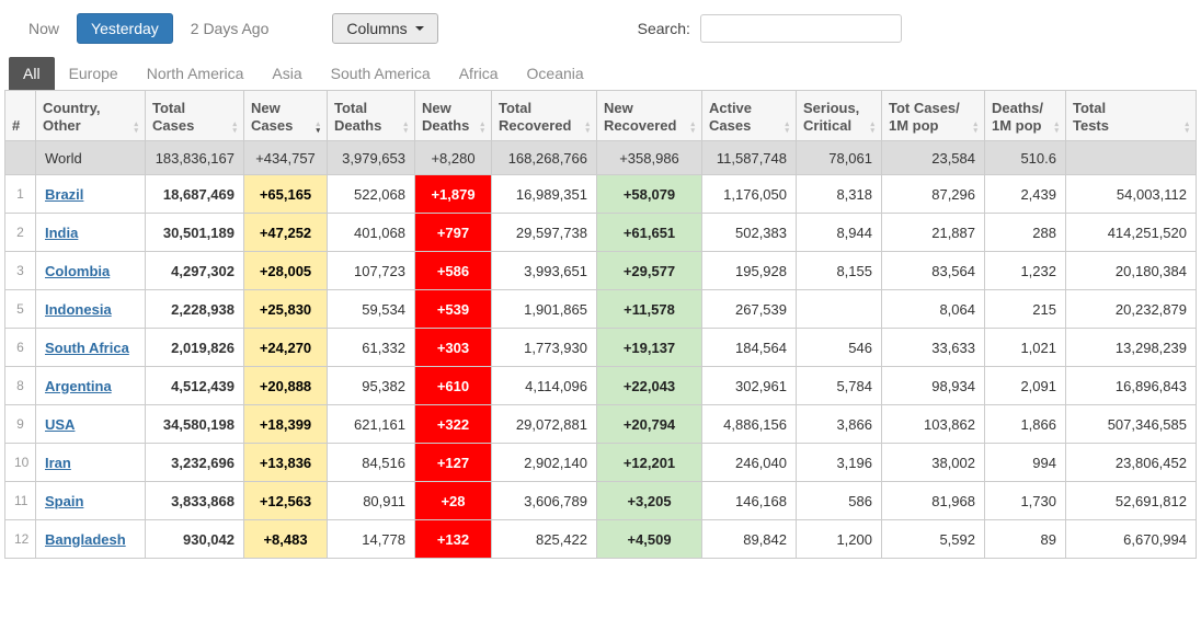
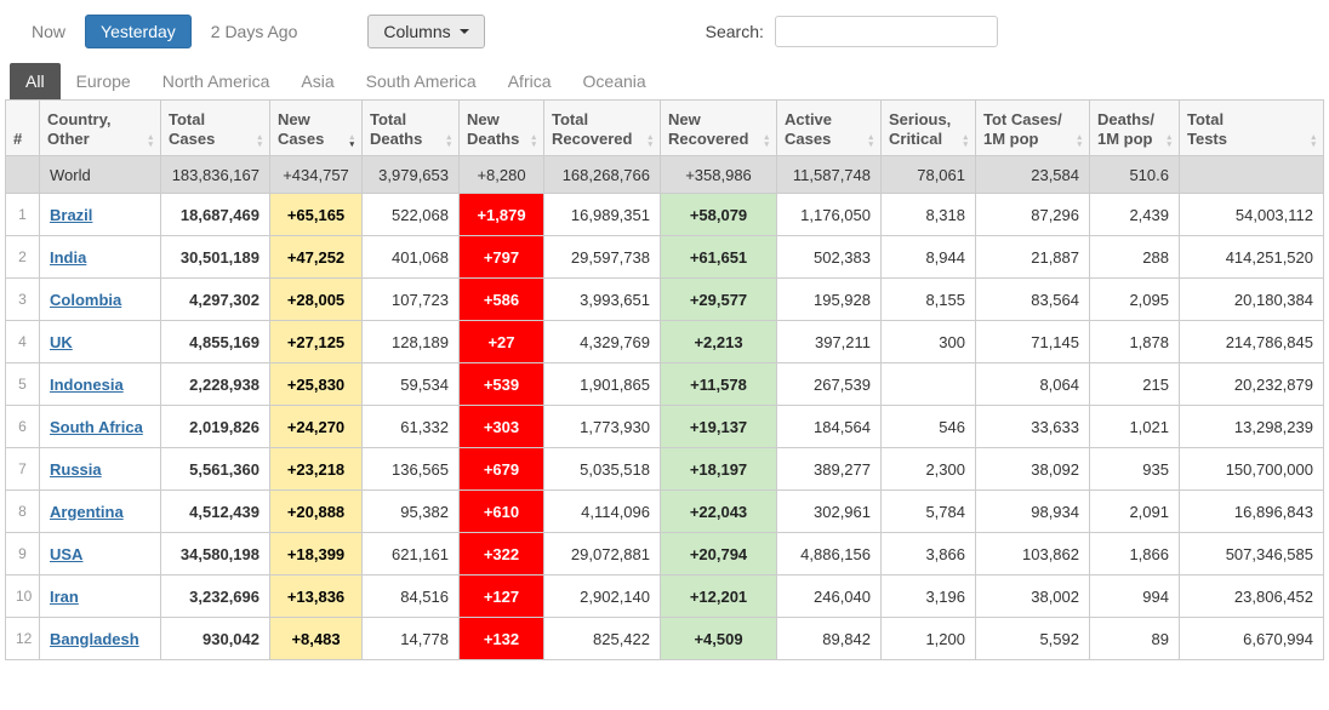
  Now
  Yesterday
  2 Days Ago
  Columns
  Search:
  All
  Europe
  North America
  Asia
  South America
  Africa
  Oceania
  #	Country,Other	TotalCases	NewCases	TotalDeaths	NewDeaths	TotalRecovered	NewRecovered	ActiveCases	Serious,Critical	Tot Cases/1M pop	Deaths/1M pop	TotalTests
  	World	183,836,167	+434,757	3,979,653	+8,280	168,268,766	+358,986	11,587,748	78,061	23,584	510.6
  1	Brazil	18,687,469	+65,165	522,068	+1,879	16,989,351	+58,079	1,176,050	8,318	87,296	2,439	54,003,112
  2	India	30,501,189	+47,252	401,068	+797	29,597,738	+61,651	502,383	8,944	21,887	288	414,251,520
- 3	Colombia	4,297,302	+28,005	107,723	+586	3,993,651	+29,577	195,928	8,155	83,564	1,232	20,180,384
+ 3	Colombia	4,297,302	+28,005	107,723	+586	3,993,651	+29,577	195,928	8,155	83,564	2,095	20,180,384
+ 4	UK	4,855,169	+27,125	128,189	+27	4,329,769	+2,213	397,211	300	71,145	1,878	214,786,845
  5	Indonesia	2,228,938	+25,830	59,534	+539	1,901,865	+11,578	267,539		8,064	215	20,232,879
  6	South Africa	2,019,826	+24,270	61,332	+303	1,773,930	+19,137	184,564	546	33,633	1,021	13,298,239
+ 7	Russia	5,561,360	+23,218	136,565	+679	5,035,518	+18,197	389,277	2,300	38,092	935	150,700,000
  8	Argentina	4,512,439	+20,888	95,382	+610	4,114,096	+22,043	302,961	5,784	98,934	2,091	16,896,843
  9	USA	34,580,198	+18,399	621,161	+322	29,072,881	+20,794	4,886,156	3,866	103,862	1,866	507,346,585
  10	Iran	3,232,696	+13,836	84,516	+127	2,902,140	+12,201	246,040	3,196	38,002	994	23,806,452
- 11	Spain	3,833,868	+12,563	80,911	+28	3,606,789	+3,205	146,168	586	81,968	1,730	52,691,812
  12	Bangladesh	930,042	+8,483	14,778	+132	825,422	+4,509	89,842	1,200	5,592	89	6,670,994
